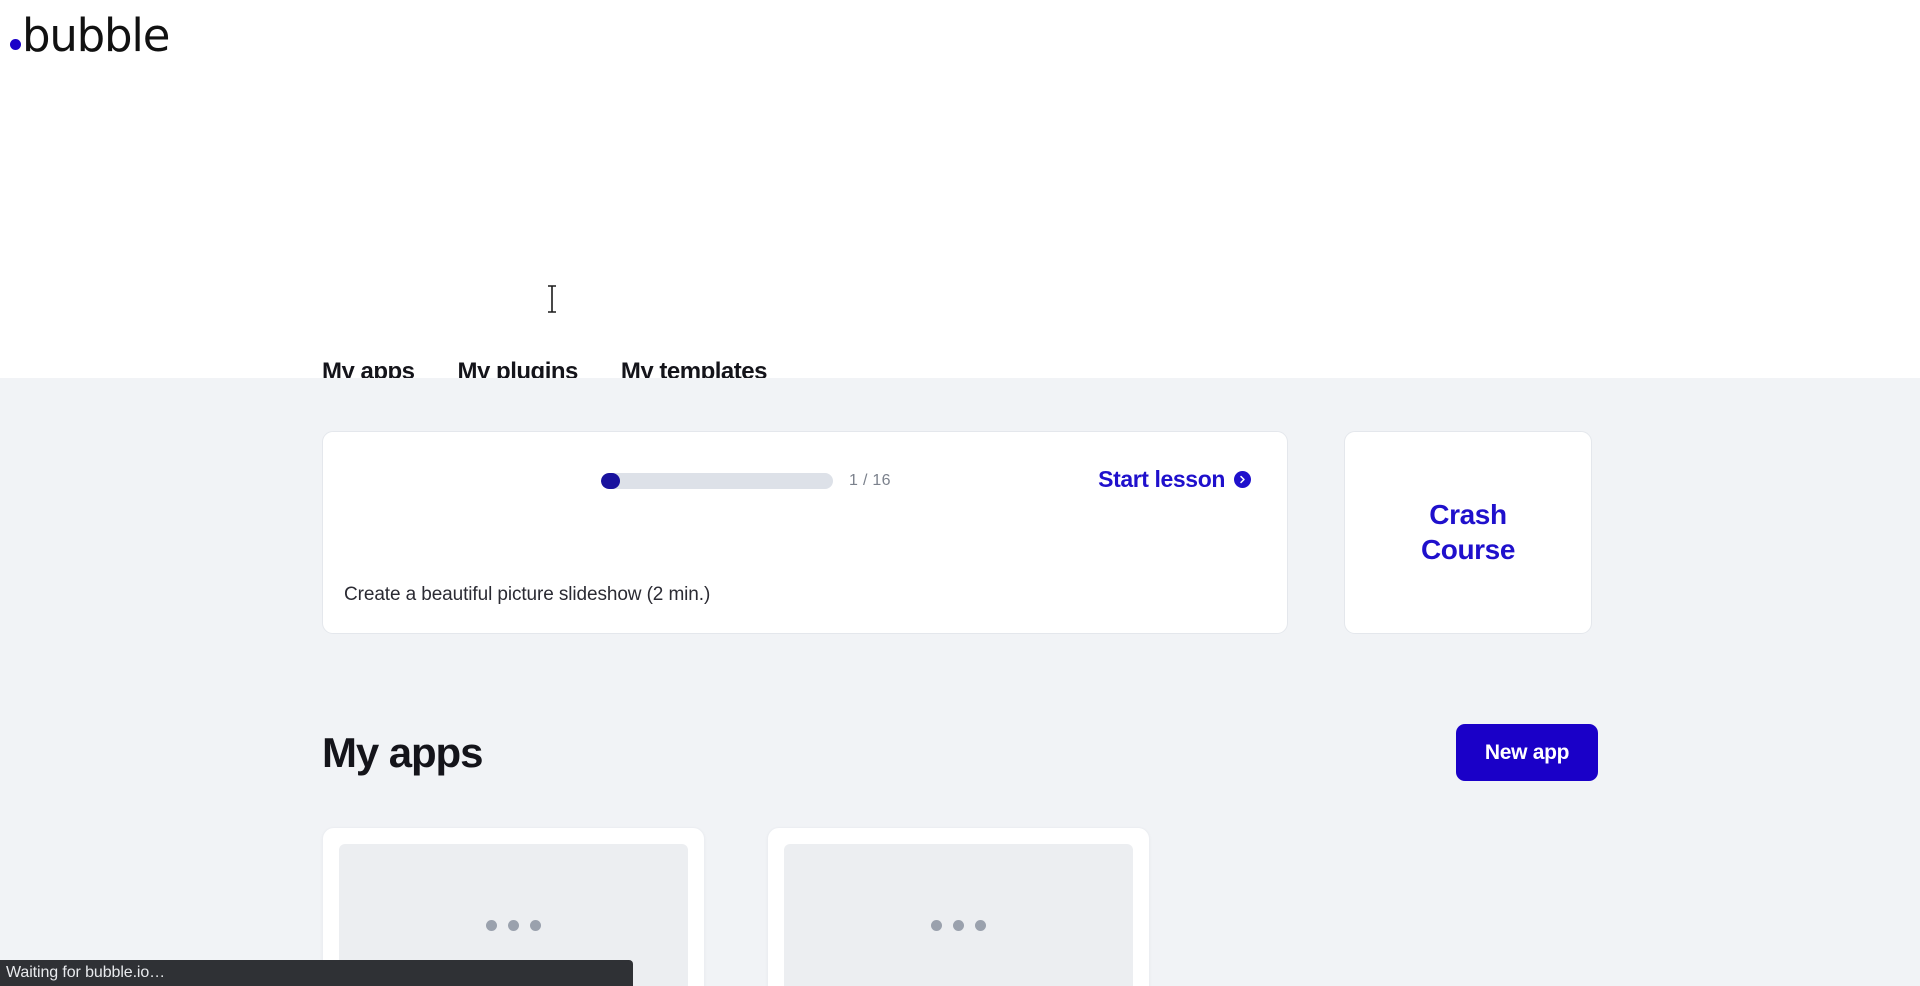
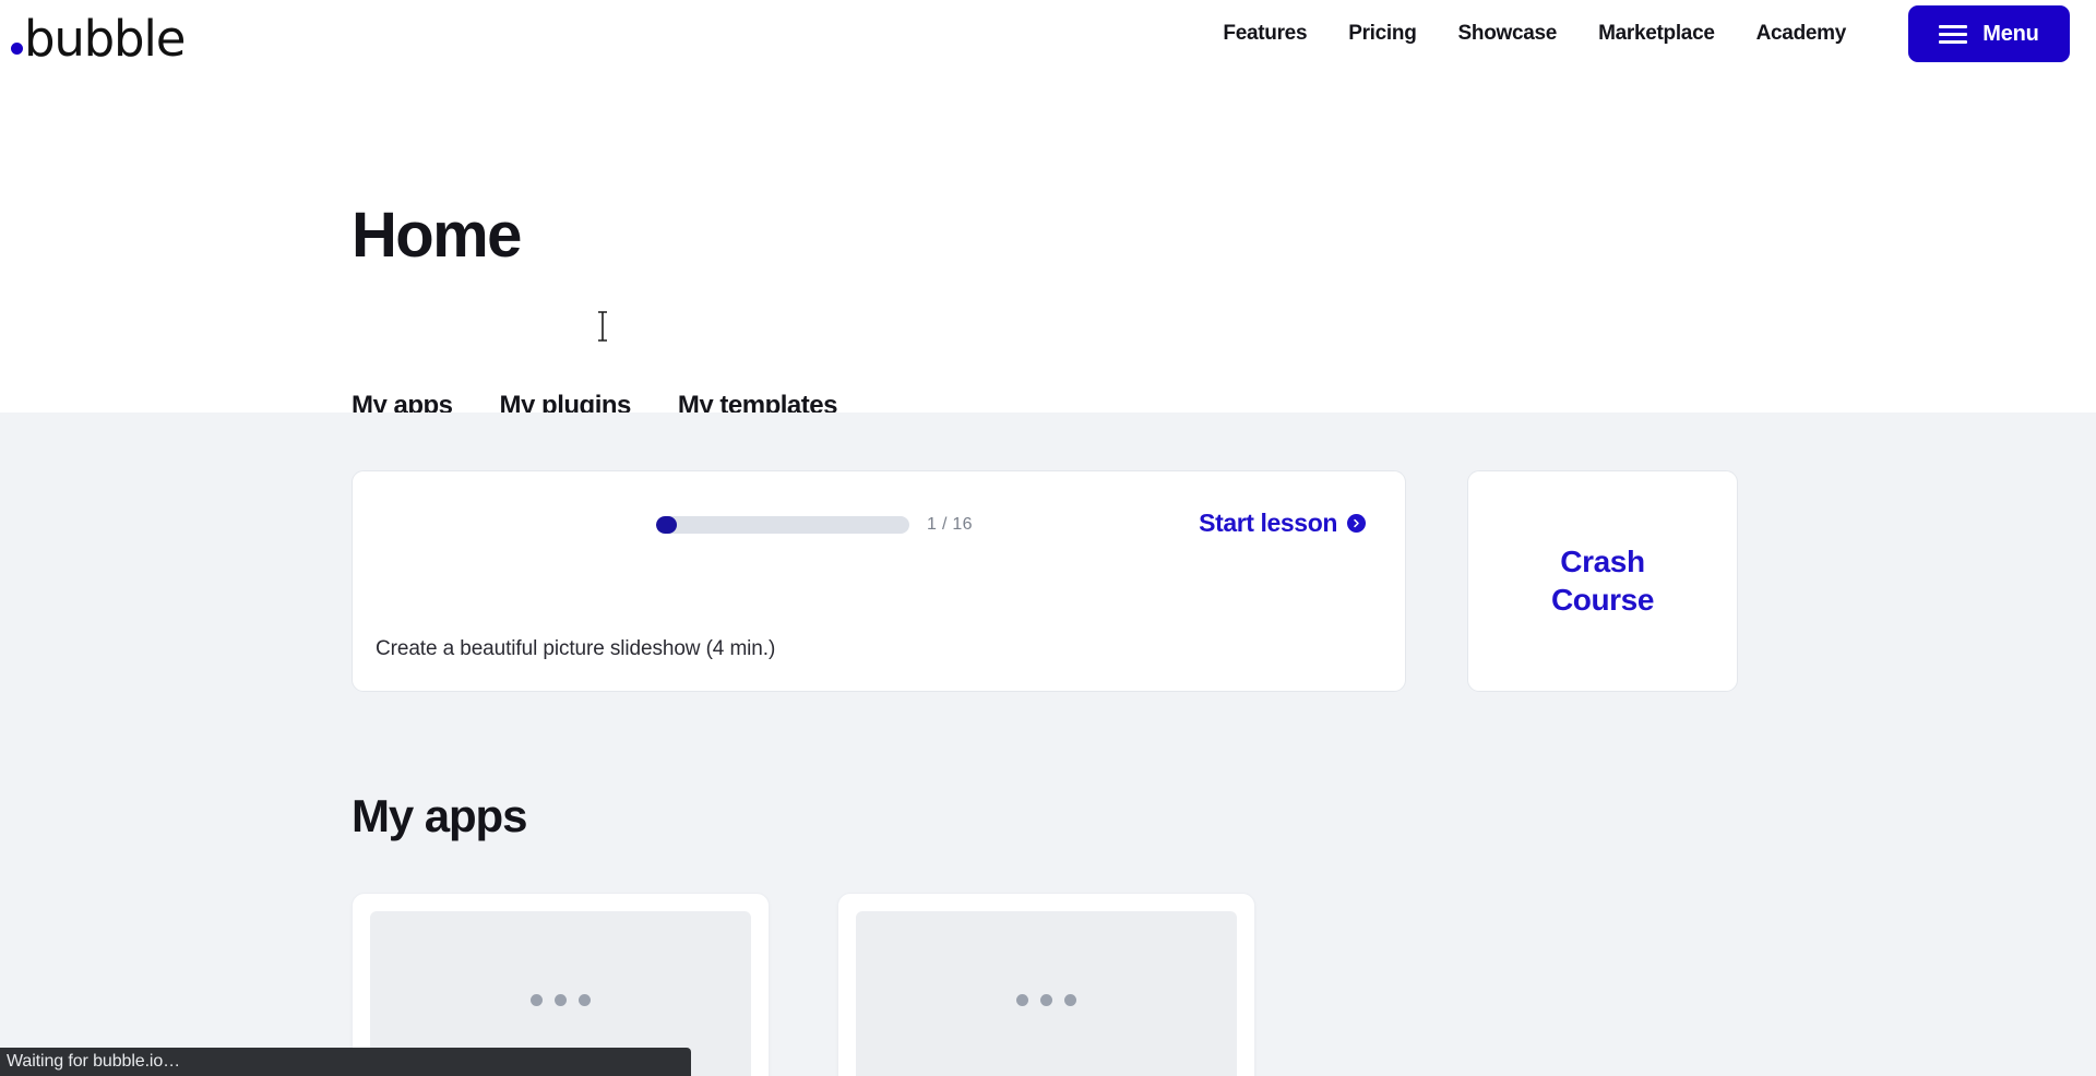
  bubble
+ Features
+ Pricing
+ Showcase
+ Marketplace
+ Academy
+ Menu
+ Home
  My apps
  My plugins
  My templates
  1 / 16
  Start lesson
- Create a beautiful picture slideshow (2 min.)
+ Create a beautiful picture slideshow (4 min.)
  Crash
  Course
  My apps
- New app
  Waiting for bubble.io…
